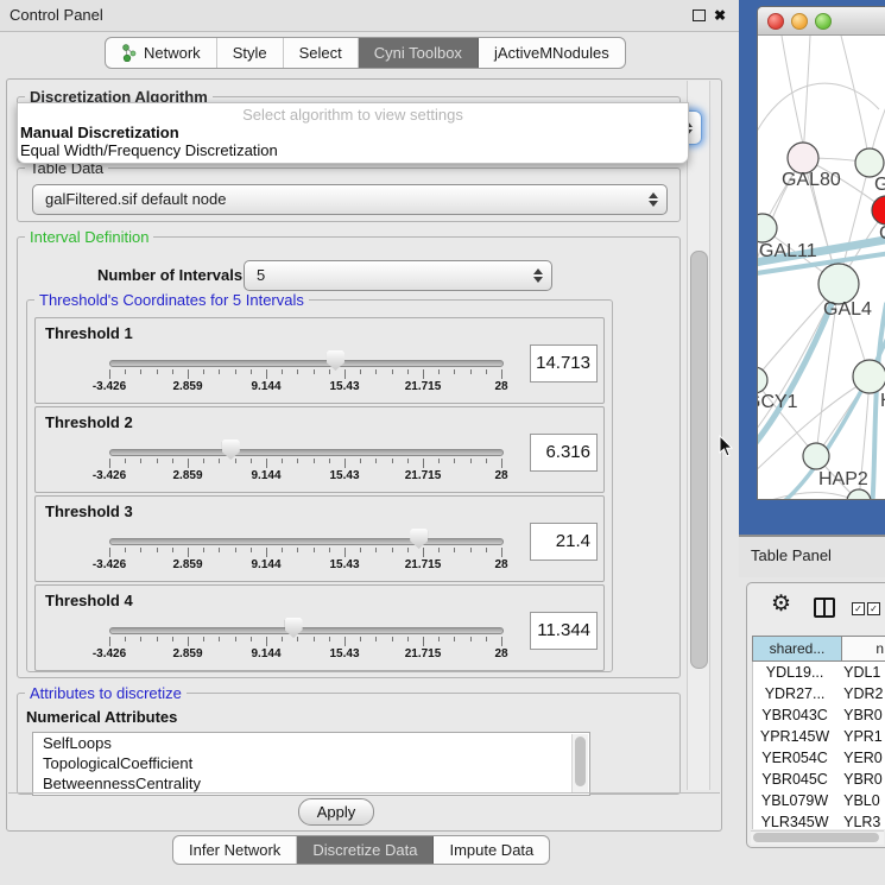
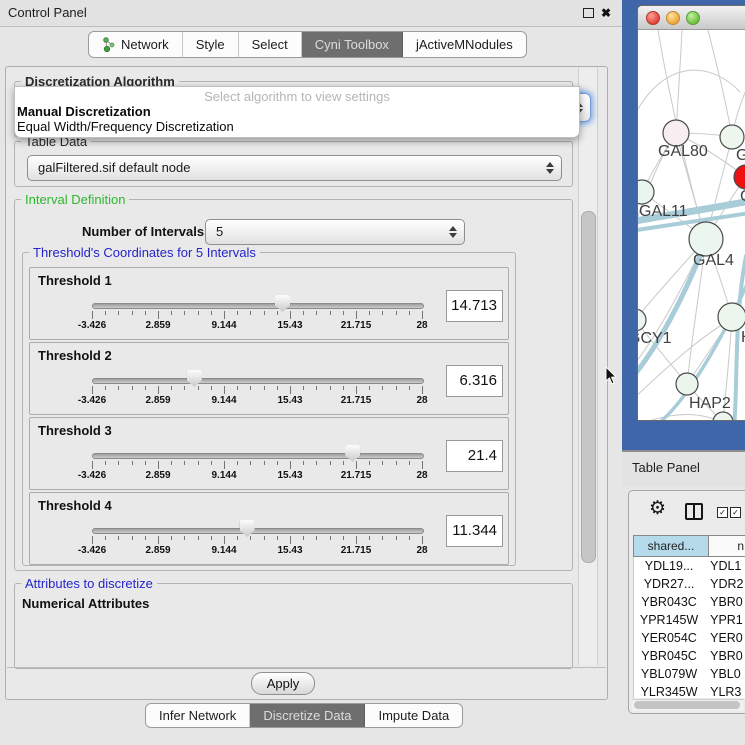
  Control Panel
  ✖
  Network
  Style
  Select
  Cyni Toolbox
  jActiveMNodules
  Discretization Algorithm
  Select algorithm to view settings
  Manual Discretization
  Equal Width/Frequency Discretization
  Table Data
  galFiltered.sif default node
  Interval Definition
  Number of Intervals
  5
  Threshold's Coordinates for 5 Intervals
  Threshold 1
  -3.426
  2.859
  9.144
  15.43
  21.715
  28
  14.713
  Threshold 2
  -3.426
  2.859
  9.144
  15.43
  21.715
  28
  6.316
  Threshold 3
  -3.426
  2.859
  9.144
  15.43
  21.715
  28
  21.4
  Threshold 4
  -3.426
  2.859
  9.144
  15.43
  21.715
  28
  11.344
  Attributes to discretize
  Numerical Attributes
- SelfLoops
- TopologicalCoefficient
- BetweennessCentrality
  Apply
  Infer Network
  Discretize Data
  Impute Data
  GAL80
  GAL11
  GAL4
  CY1
  HAP2
  Table Panel
  ⚙
  ✓
  ✓
  shared...
  n
  YDL19...
  YDL1
  YDR27...
  YDR2
  YBR043C
  YBR0
  YPR145W
  YPR1
  YER054C
  YER0
  YBR045C
  YBR0
  YBL079W
  YBL0
  YLR345W
  YLR3
